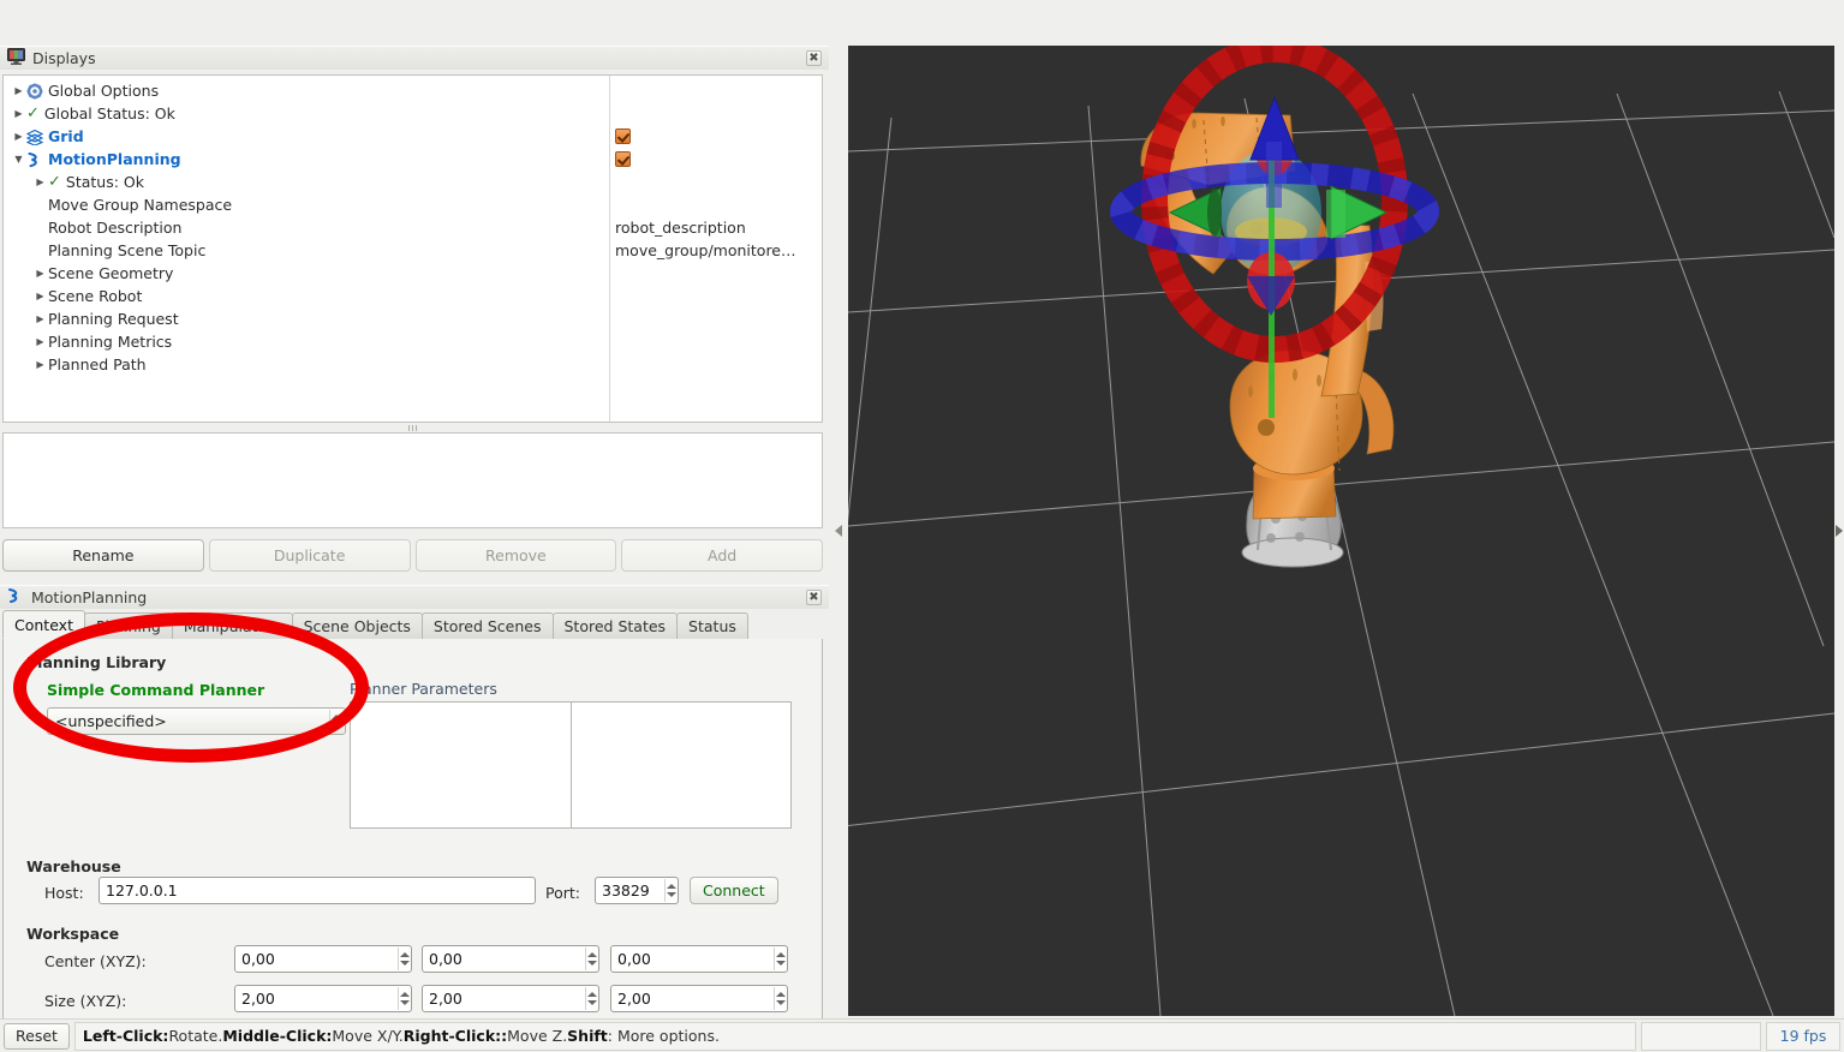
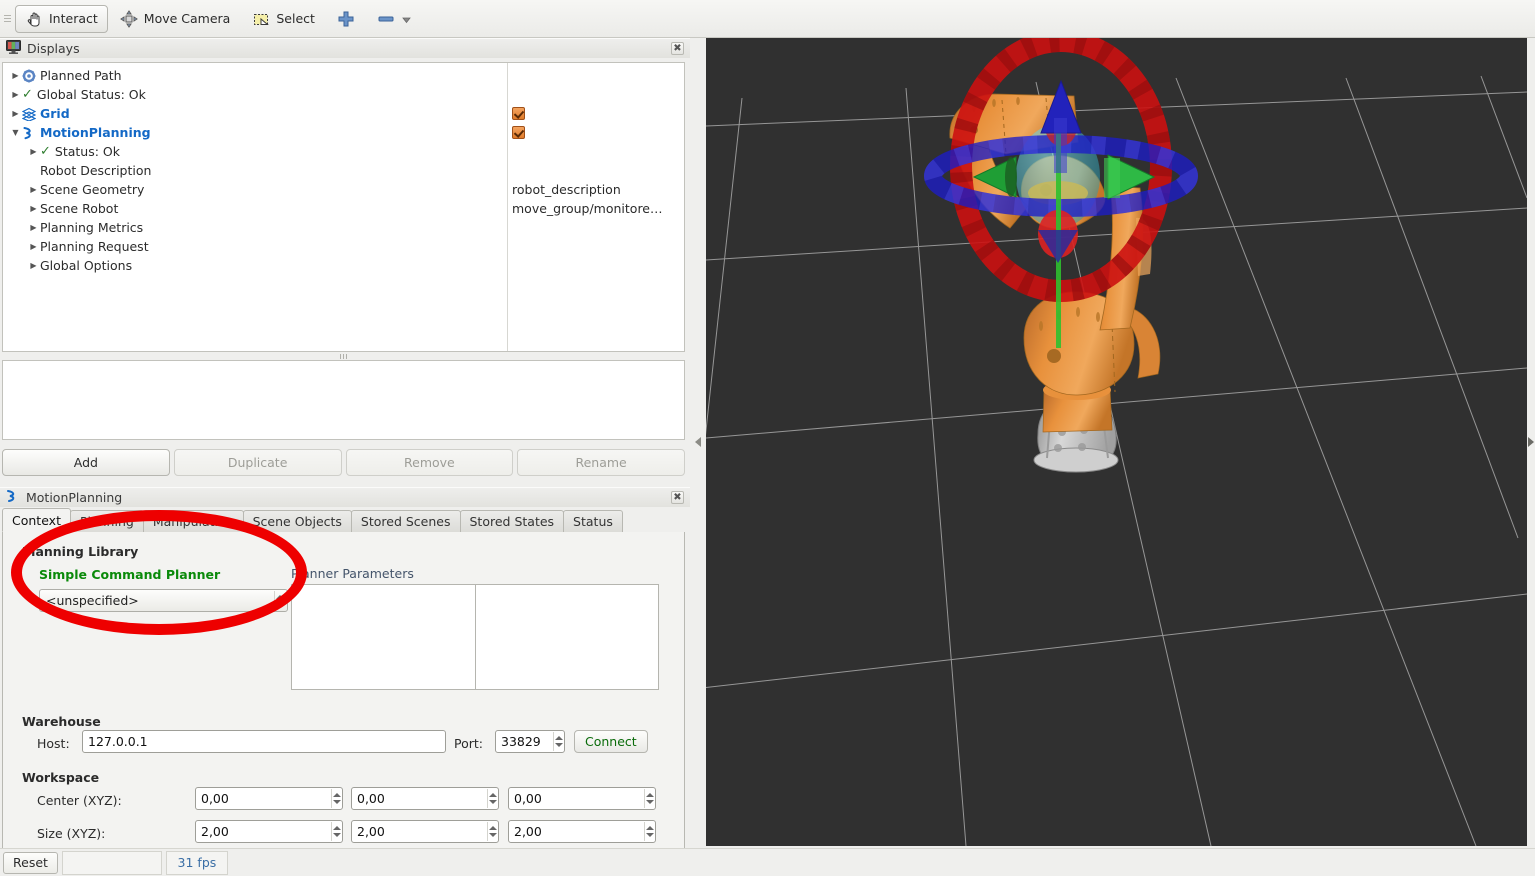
+ Interact
+ Move Camera
+ Select
  Displays
  ✖
  ▶
- Global Options
+ Planned Path
  ▶
  ✓
  Global Status: Ok
  ▶
  Grid
  ▼
  MotionPlanning
  ▶
  ✓
  Status: Ok
- Move Group Namespace
  Robot Description
- Planning Scene Topic
  ▶
  Scene Geometry
  ▶
  Scene Robot
  ▶
- Planning Request
+ Planning Metrics
  ▶
- Planning Metrics
+ Planning Request
  ▶
- Planned Path
+ Global Options
  robot_description
  move_group/monitore…
- Rename
+ Add
  Duplicate
  Remove
- Add
+ Rename
  MotionPlanning
  ✖
  Context
  Planning
  Manipulation
  Scene Objects
  Stored Scenes
  Stored States
  Status
  Planning Library
  Simple Command Planner
  <unspecified>
  Planner Parameters
  Warehouse
  Host:
  127.0.0.1
  Port:
  33829
  Connect
  Workspace
  Center (XYZ):
  0,00
  0,00
  0,00
  Size (XYZ):
  2,00
  2,00
  2,00
  Reset
- Left-Click:
- Rotate.
- Middle-Click:
- Move X/Y.
- Right-Click::
- Move Z.
- Shift
- : More options.
- 19 fps
+ 31 fps
